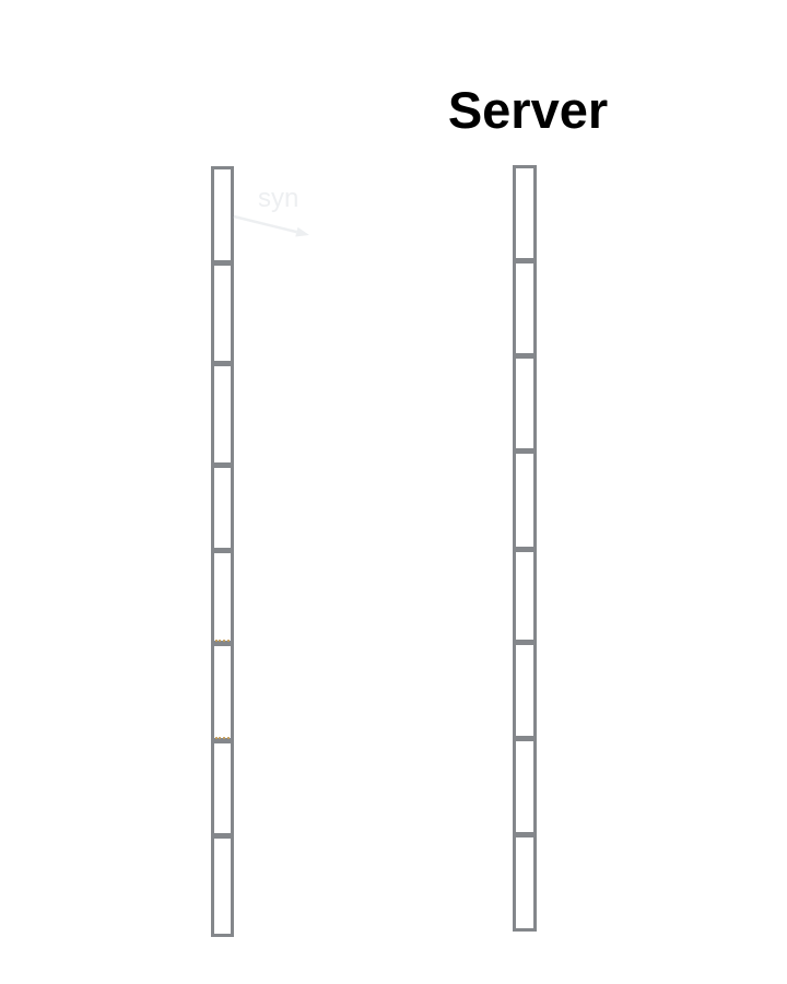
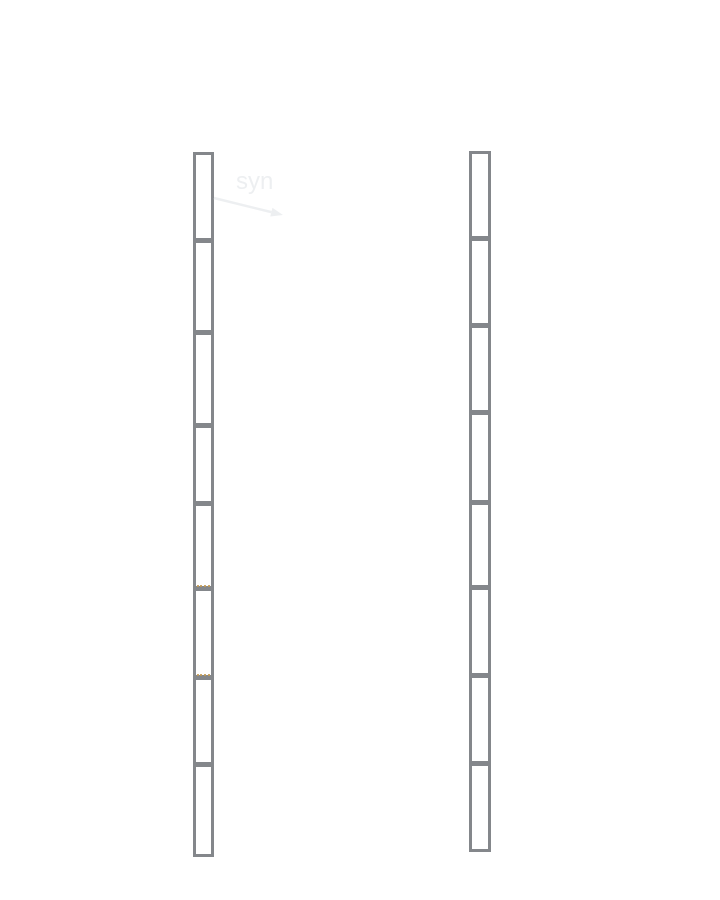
- Server
